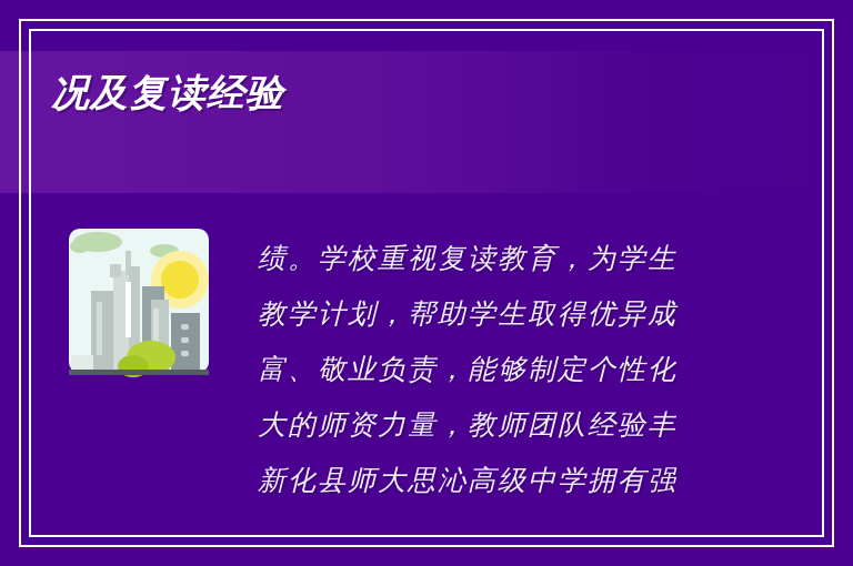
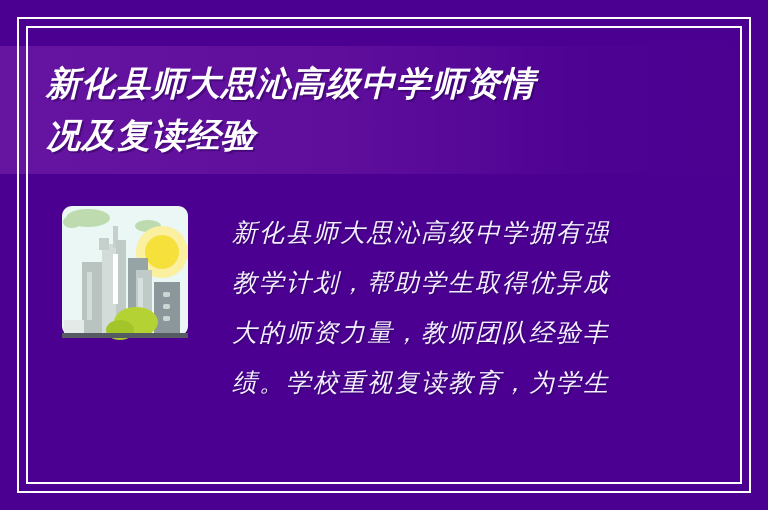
+ 新化县师大思沁高级中学师资情
  况及复读经验
- 绩。学校重视复读教育，为学生
+ 新化县师大思沁高级中学拥有强
  教学计划，帮助学生取得优异成
- 富、敬业负责，能够制定个性化
  大的师资力量，教师团队经验丰
- 新化县师大思沁高级中学拥有强
+ 绩。学校重视复读教育，为学生
